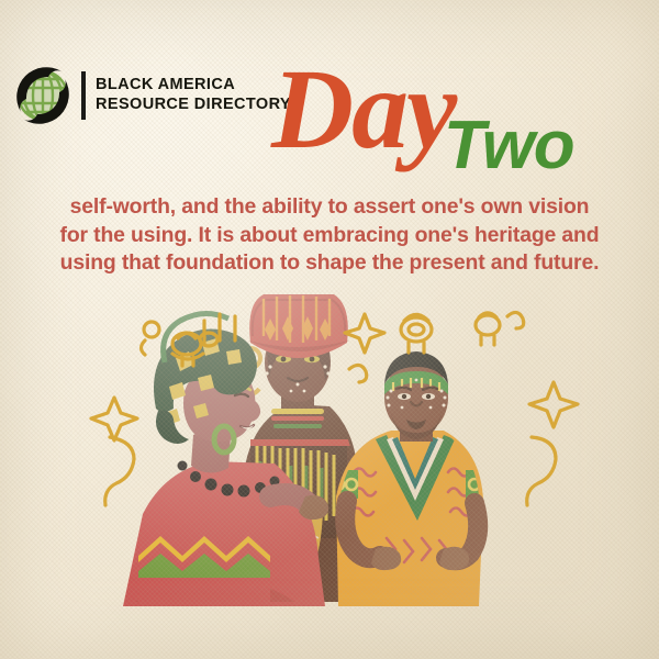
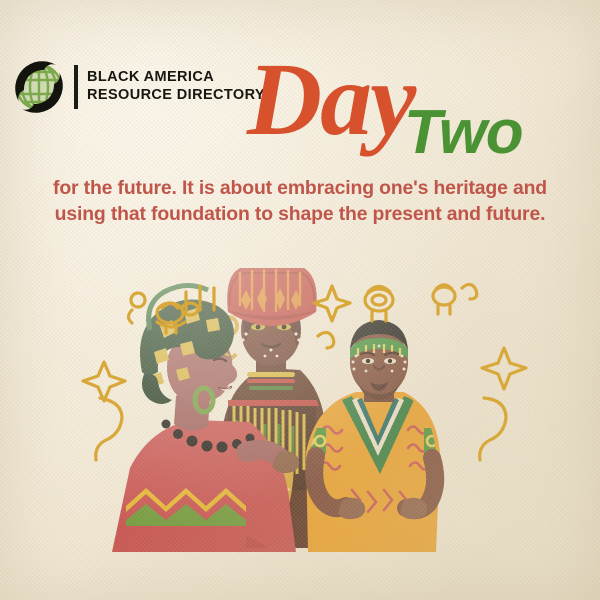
  BLACK AMERICA
  RESOURCE DIRECTORY
  Day
  Two
- self-worth, and the ability to assert one's own vision
- for the using. It is about embracing one's heritage and
+ for the future. It is about embracing one's heritage and
  using that foundation to shape the present and future.
